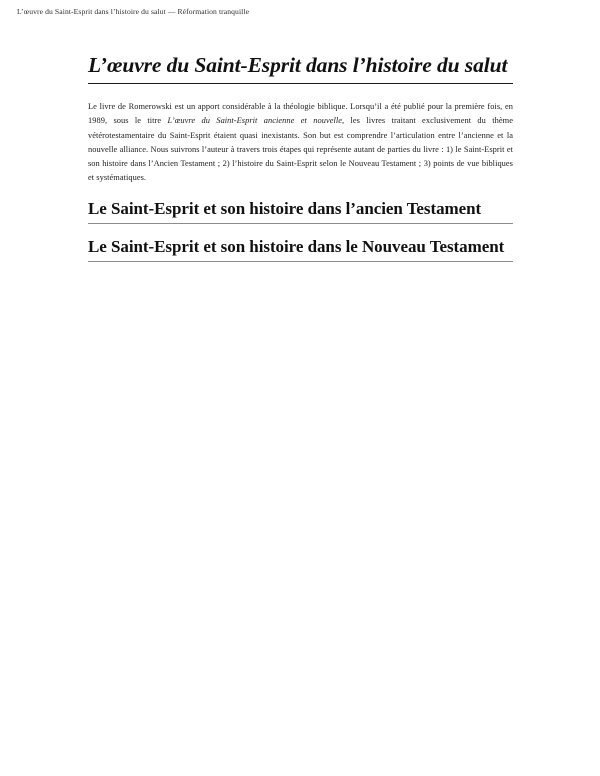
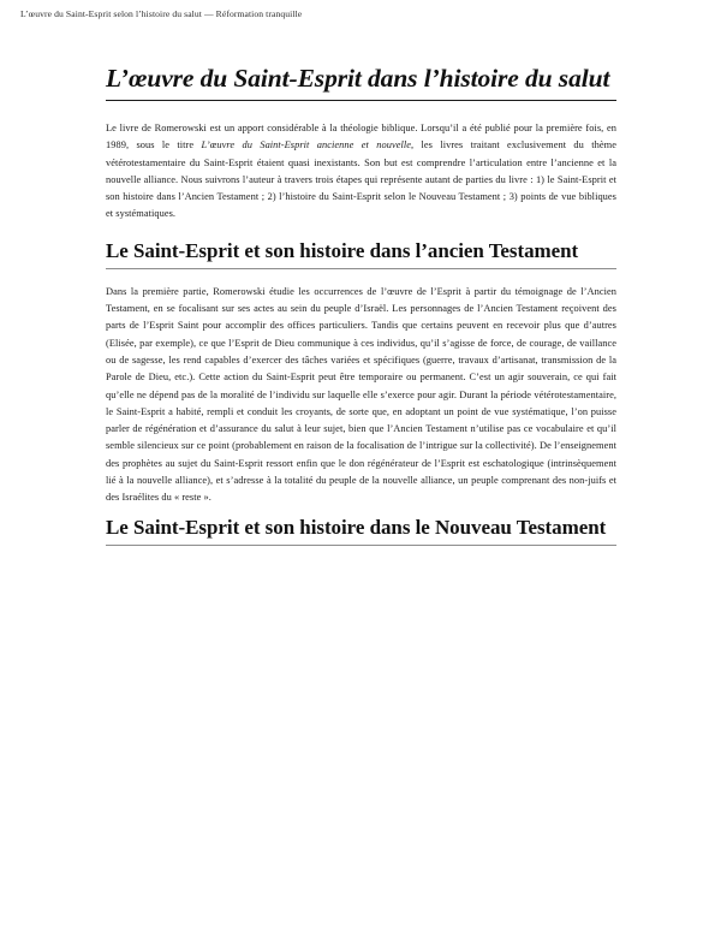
- L’œuvre du Saint-Esprit dans l’histoire du salut — Réformation tranquille
+ L’œuvre du Saint-Esprit selon l’histoire du salut — Réformation tranquille
  L’œuvre du Saint-Esprit dans l’histoire du salut
  Le livre de Romerowski est un apport considérable à la théologie biblique. Lorsqu’il a été publié pour la première fois, en 1989, sous le titre L’œuvre du Saint-Esprit ancienne et nouvelle, les livres traitant exclusivement du thème vétérotestamentaire du Saint-Esprit étaient quasi inexistants. Son but est comprendre l’articulation entre l’ancienne et la nouvelle alliance. Nous suivrons l’auteur à travers trois étapes qui représente autant de parties du livre : 1) le Saint-Esprit et son histoire dans l’Ancien Testament ; 2) l’histoire du Saint-Esprit selon le Nouveau Testament ; 3) points de vue bibliques et systématiques.
  Le Saint-Esprit et son histoire dans l’ancien Testament
+ Dans la première partie, Romerowski étudie les occurrences de l’œuvre de l’Esprit à partir du témoignage de l’Ancien Testament, en se focalisant sur ses actes au sein du peuple d’Israël. Les personnages de l’Ancien Testament reçoivent des parts de l’Esprit Saint pour accomplir des offices particuliers. Tandis que certains peuvent en recevoir plus que d’autres (Elisée, par exemple), ce que l’Esprit de Dieu communique à ces individus, qu’il s’agisse de force, de courage, de vaillance ou de sagesse, les rend capables d’exercer des tâches variées et spécifiques (guerre, travaux d’artisanat, transmission de la Parole de Dieu, etc.). Cette action du Saint-Esprit peut être temporaire ou permanent. C’est un agir souverain, ce qui fait qu’elle ne dépend pas de la moralité de l’individu sur laquelle elle s’exerce pour agir. Durant la période vétérotestamentaire, le Saint-Esprit a habité, rempli et conduit les croyants, de sorte que, en adoptant un point de vue systématique, l’on puisse parler de régénération et d’assurance du salut à leur sujet, bien que l’Ancien Testament n’utilise pas ce vocabulaire et qu’il semble silencieux sur ce point (probablement en raison de la focalisation de l’intrigue sur la collectivité). De l’enseignement des prophètes au sujet du Saint-Esprit ressort enfin que le don régénérateur de l’Esprit est eschatologique (intrinsèquement lié à la nouvelle alliance), et s’adresse à la totalité du peuple de la nouvelle alliance, un peuple comprenant des non-juifs et des Israélites du « reste ».
  Le Saint-Esprit et son histoire dans le Nouveau Testament
